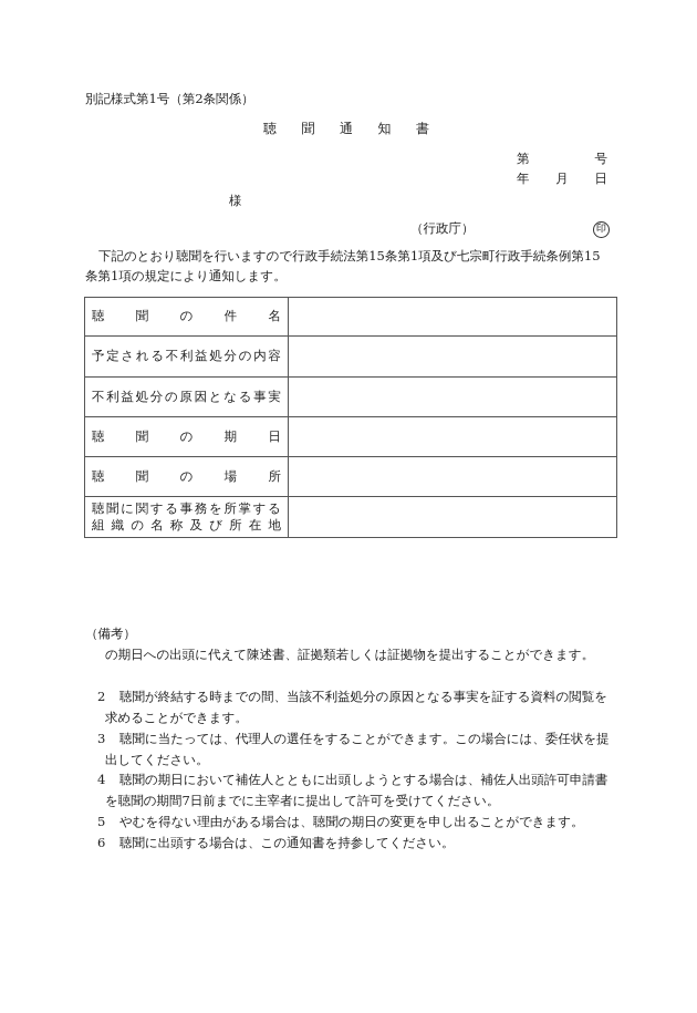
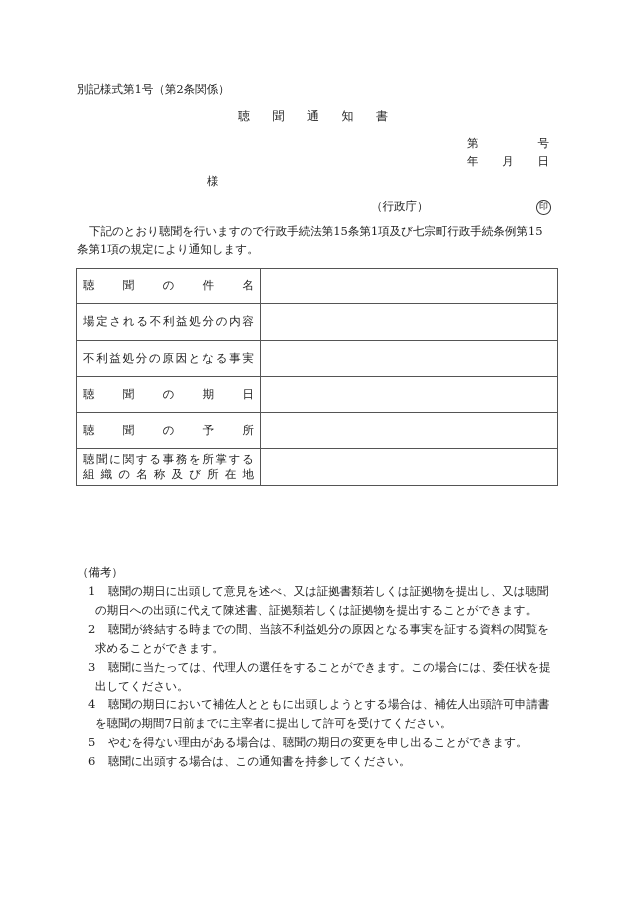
  別記様式第1号（第2条関係）
  聴
  聞
  通
  知
  書
  第
  号
  年
  月
  日
  様
  （行政庁）
  印
  下記のとおり聴聞を行いますので行政手続法第15条第1項及び七宗町行政手続条例第15
  条第1項の規定により通知します。
  聴 聞 の 件 名
- 予 定 され る 不 利 益処 分 の 内 容
+ 場 定 され る 不 利 益処 分 の 内 容
  不 利 益 処 分の 原 因 と な る 事 実
  聴 聞 の 期 日
- 聴 聞 の 場 所
+ 聴 聞 の 予 所
  聴聞 に関す る 事務 を所掌 する 組 織 の 名 称 及 び 所 在 地
  （備考）
+ 1 聴聞の期日に出頭して意見を述べ、又は証拠書類若しくは証拠物を提出し、又は聴聞
  の期日への出頭に代えて陳述書、証拠類若しくは証拠物を提出することができます。
  2 聴聞が終結する時までの間、当該不利益処分の原因となる事実を証する資料の閲覧を
  求めることができます。
  3 聴聞に当たっては、代理人の選任をすることができます。この場合には、委任状を提
  出してください。
  4 聴聞の期日において補佐人とともに出頭しようとする場合は、補佐人出頭許可申請書
  を聴聞の期間7日前までに主宰者に提出して許可を受けてください。
  5 やむを得ない理由がある場合は、聴聞の期日の変更を申し出ることができます。
  6 聴聞に出頭する場合は、この通知書を持参してください。
